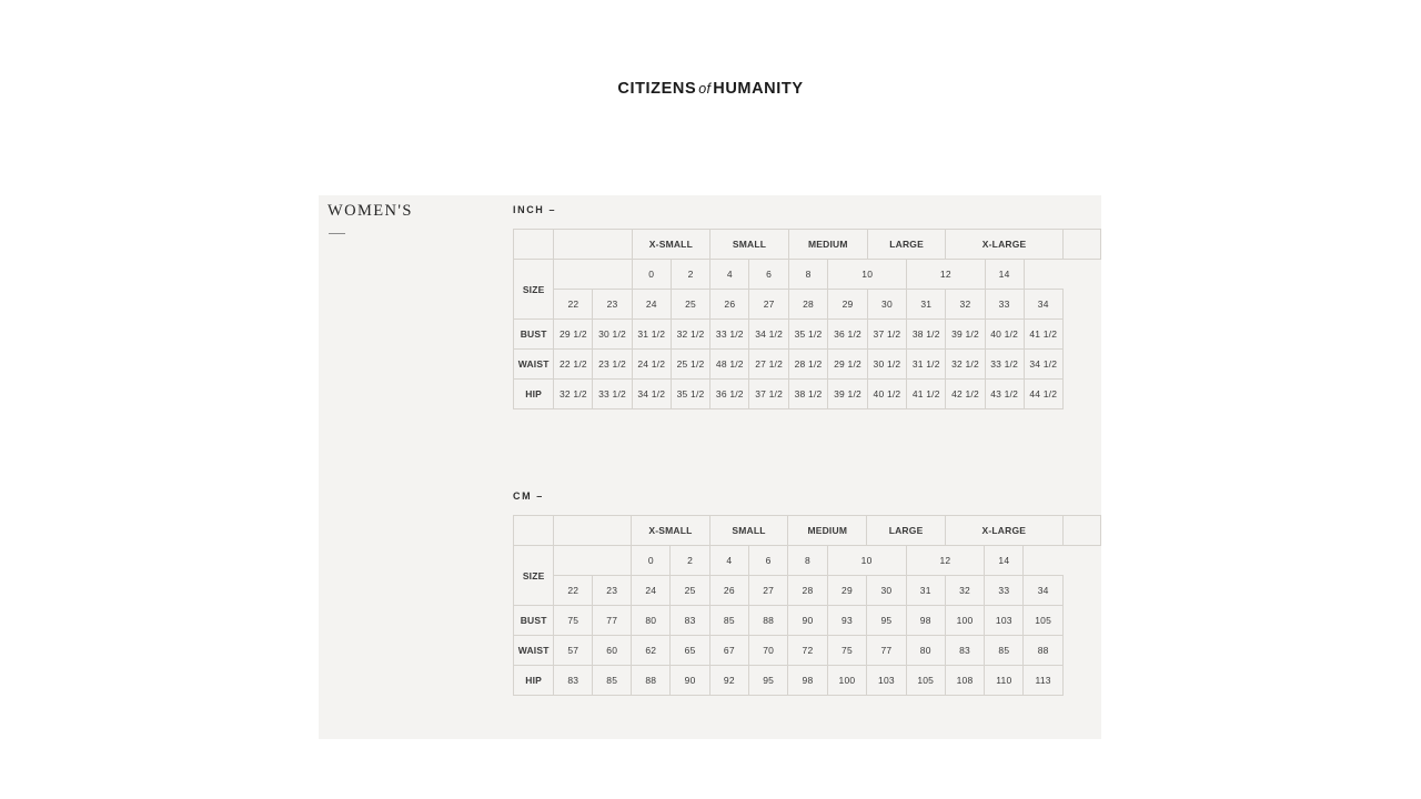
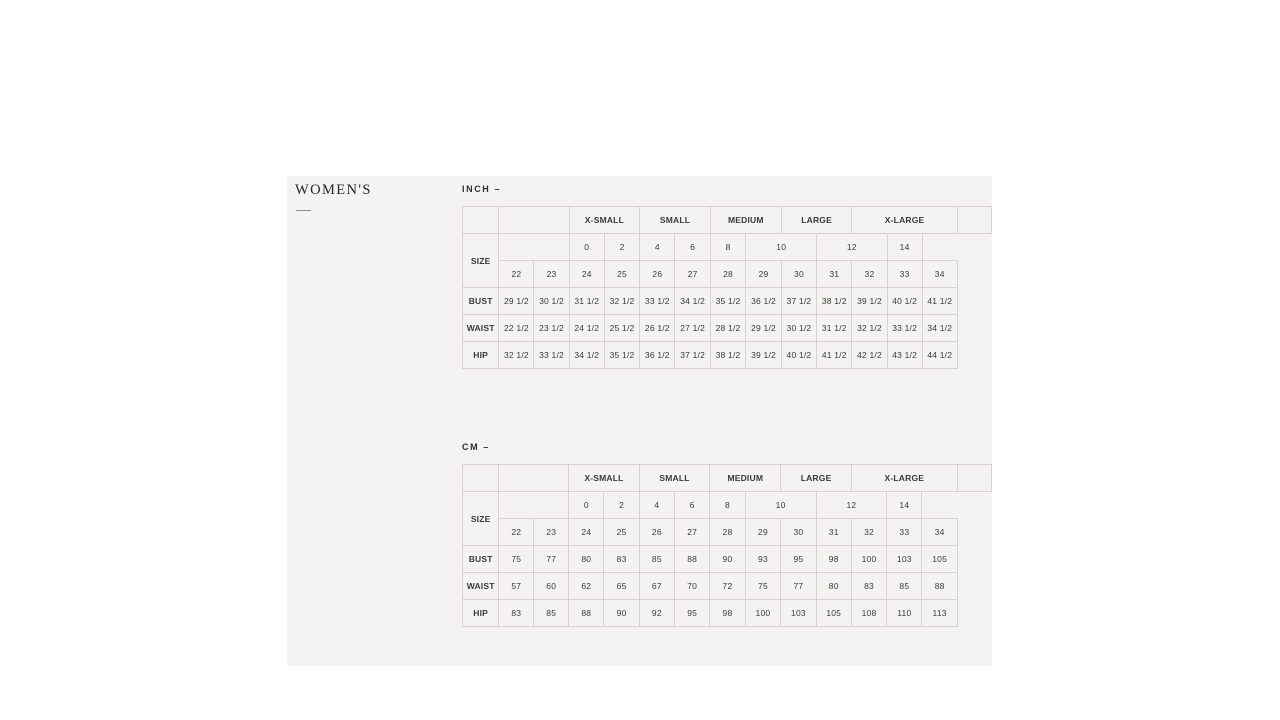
- CITIZENS of HUMANITY
  WOMEN'S
  INCH –
  		X-SMALL	SMALL	MEDIUM	LARGE	X-LARGE
  SIZE		0	2	4	6	8	10	12	14
  22	23	24	25	26	27	28	29	30	31	32	33	34
  BUST	29 1/2	30 1/2	31 1/2	32 1/2	33 1/2	34 1/2	35 1/2	36 1/2	37 1/2	38 1/2	39 1/2	40 1/2	41 1/2
- WAIST	22 1/2	23 1/2	24 1/2	25 1/2	48 1/2	27 1/2	28 1/2	29 1/2	30 1/2	31 1/2	32 1/2	33 1/2	34 1/2
+ WAIST	22 1/2	23 1/2	24 1/2	25 1/2	26 1/2	27 1/2	28 1/2	29 1/2	30 1/2	31 1/2	32 1/2	33 1/2	34 1/2
  HIP	32 1/2	33 1/2	34 1/2	35 1/2	36 1/2	37 1/2	38 1/2	39 1/2	40 1/2	41 1/2	42 1/2	43 1/2	44 1/2
  CM –
  		X-SMALL	SMALL	MEDIUM	LARGE	X-LARGE
  SIZE		0	2	4	6	8	10	12	14
  22	23	24	25	26	27	28	29	30	31	32	33	34
  BUST	75	77	80	83	85	88	90	93	95	98	100	103	105
  WAIST	57	60	62	65	67	70	72	75	77	80	83	85	88
  HIP	83	85	88	90	92	95	98	100	103	105	108	110	113
